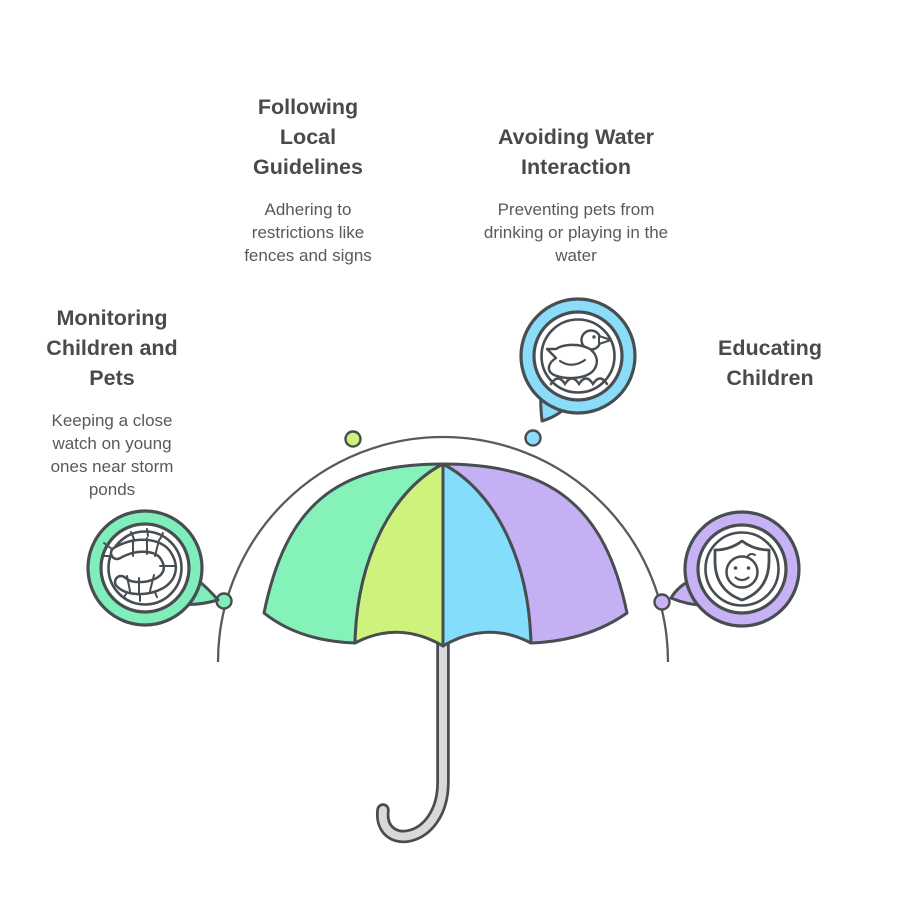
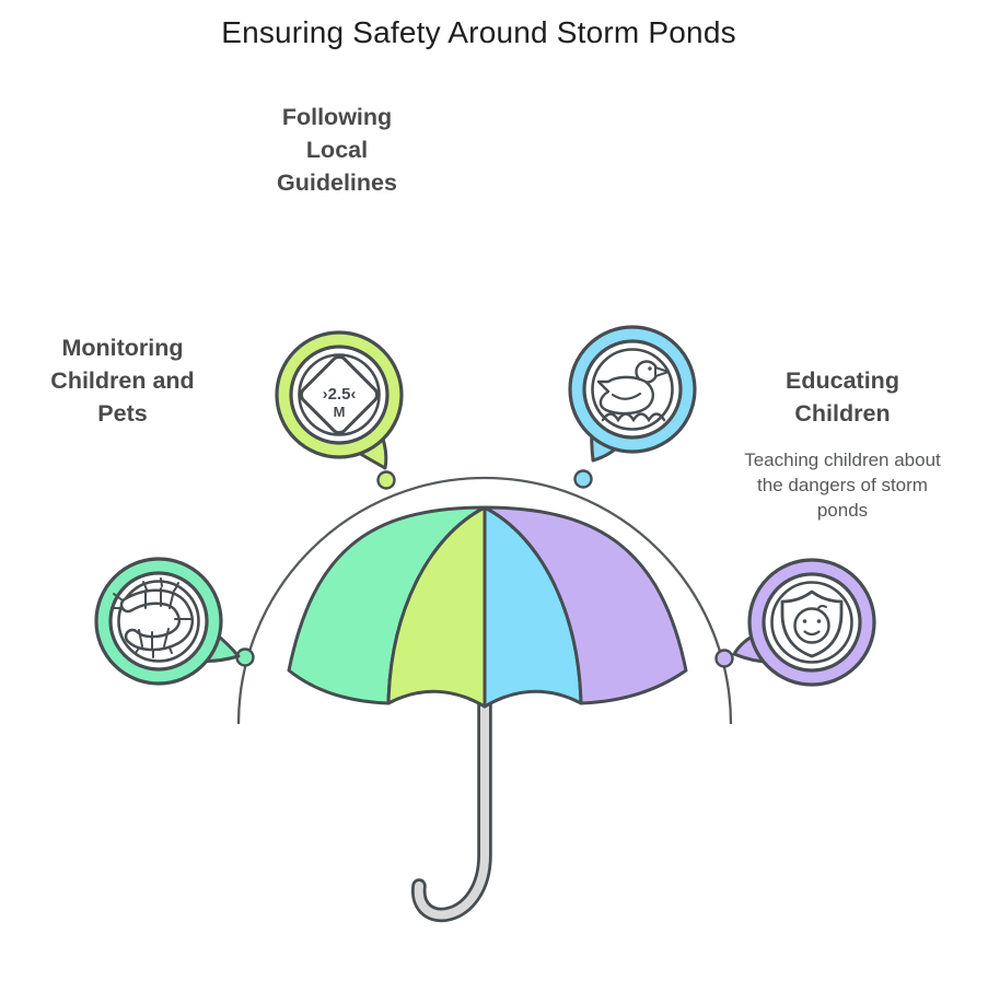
+ Ensuring Safety Around Storm Ponds
  Following Local Guidelines
- Adhering to restrictions like fences and signs
- Avoiding Water Interaction
- Preventing pets from drinking or playing in the water
  Monitoring Children and Pets
- Keeping a close watch on young ones near storm ponds
  Educating Children
+ Teaching children about the dangers of storm ponds
+ ›2.5‹
+ M
